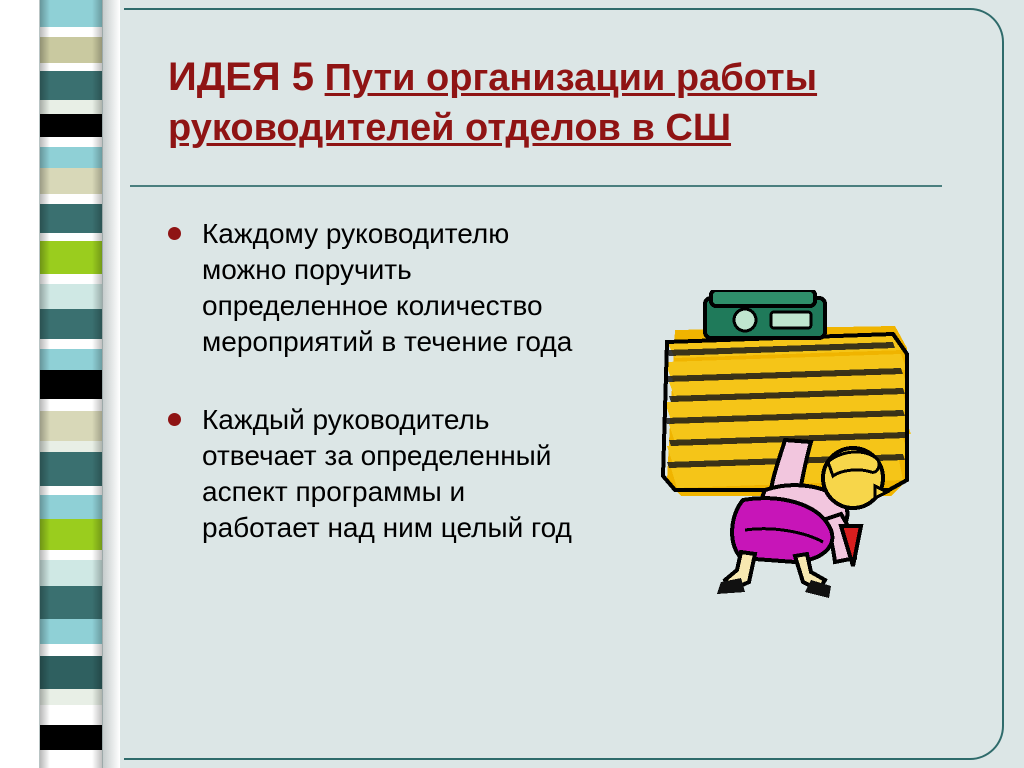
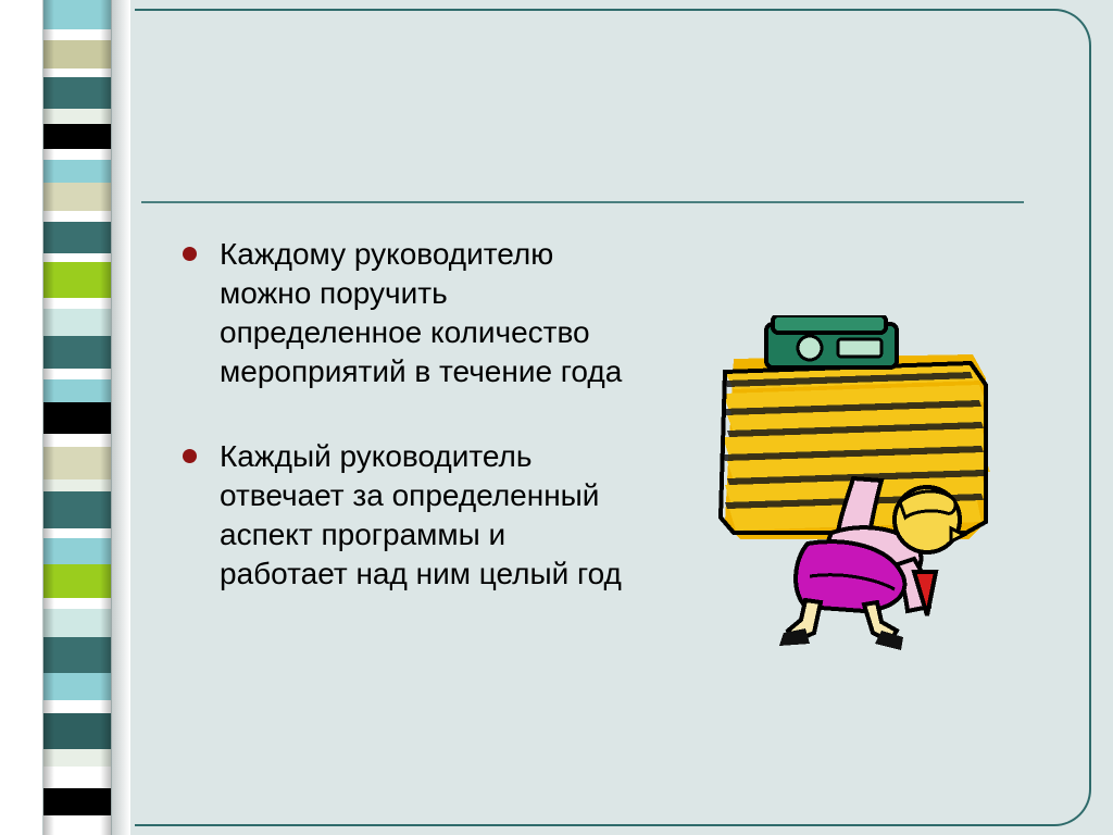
- ИДЕЯ 5 Пути организации работы руководителей отделов в СШ
  Каждому руководителю можно поручить определенное количество мероприятий в течение года
  Каждый руководитель отвечает за определенный аспект программы и работает над ним целый год
